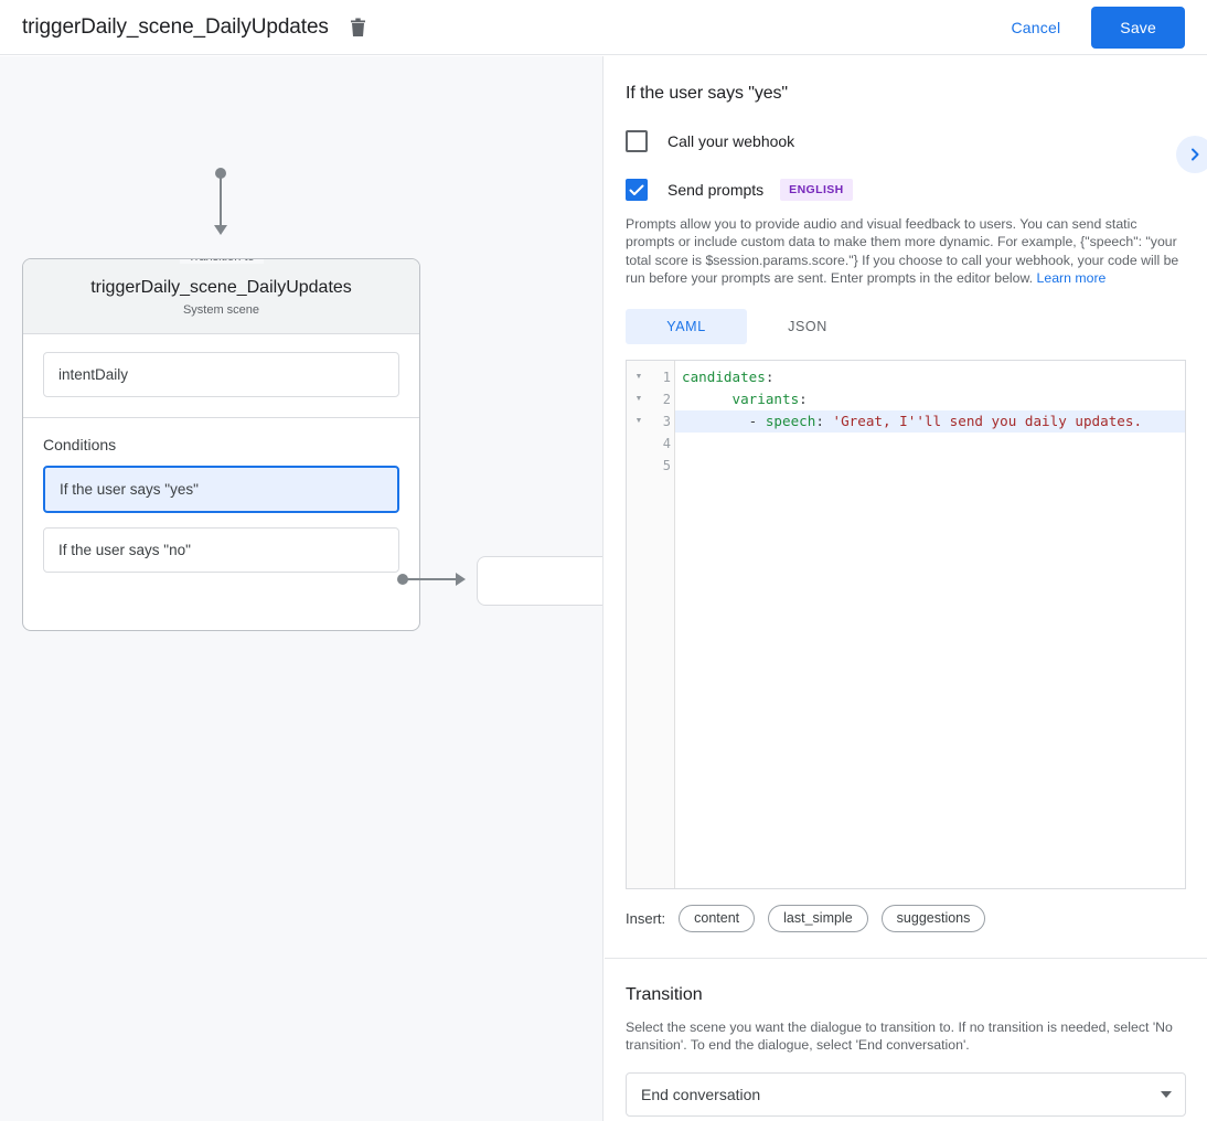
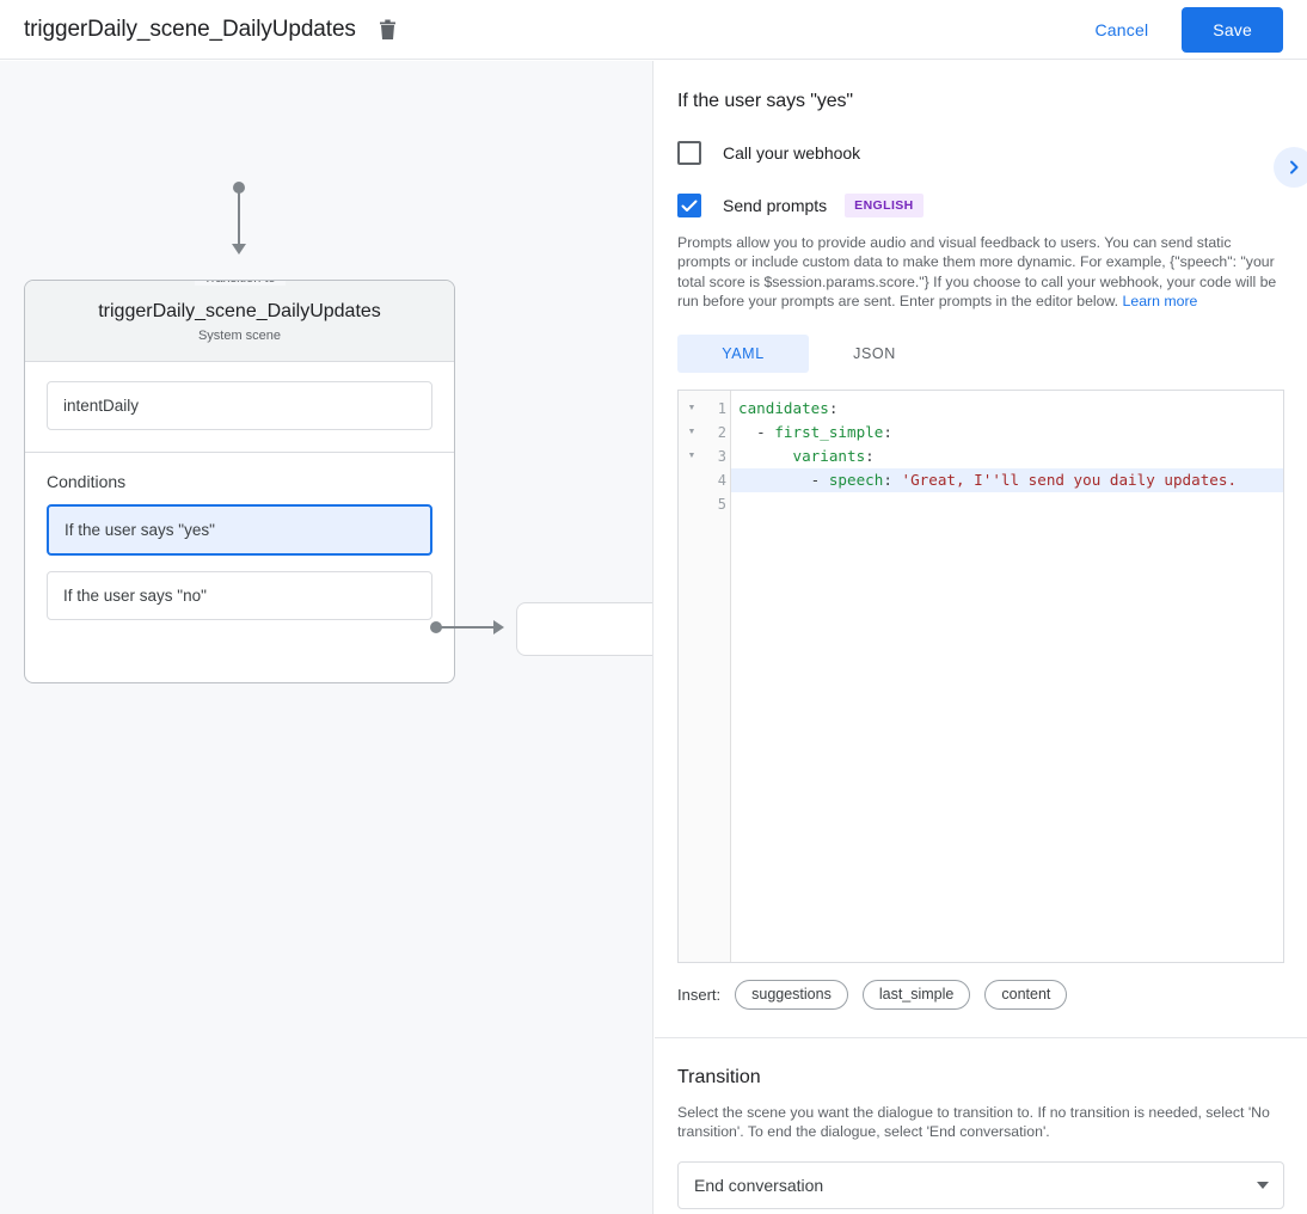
  triggerDaily_scene_DailyUpdates
  Cancel
  Save
  triggerDaily_scene_DailyUpdates
  System scene
  intentDaily
  Conditions
  If the user says "yes"
  If the user says "no"
  If the user says "yes"
  Call your webhook
  Send prompts
  ENGLISH
  Prompts allow you to provide audio and visual feedback to users. You can send static prompts or include custom data to make them more dynamic. For example, {"speech": "your total score is $session.params.score."} If you choose to call your webhook, your code will be run before your prompts are sent. Enter prompts in the editor below. Learn more
  YAML
  JSON
  1
  2
  3
  4
  5
  candidates:
+ - first_simple:
  variants:
  - speech: 'Great, I''ll send you daily updates.
  Insert:
- content
+ suggestions
  last_simple
- suggestions
+ content
  Transition
  Select the scene you want the dialogue to transition to. If no transition is needed, select 'No transition'. To end the dialogue, select 'End conversation'.
  End conversation
